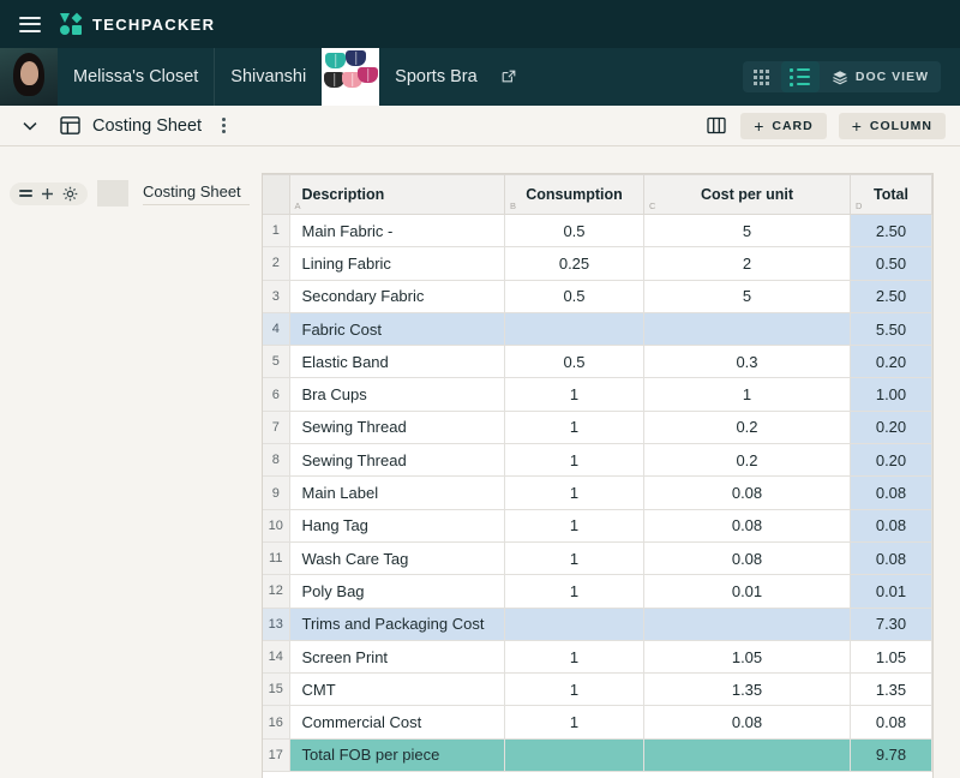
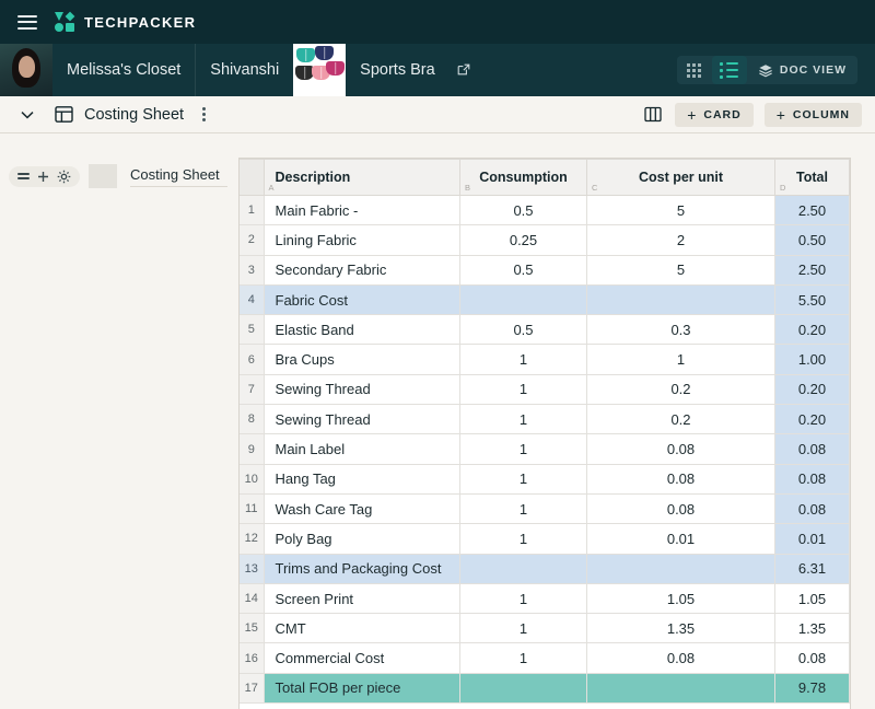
  TECHPACKER
  Melissa's Closet
  Shivanshi
  Sports Bra
  DOC VIEW
  Costing Sheet
  +
  CARD
  +
  COLUMN
  Costing Sheet
  	A Description	B Consumption	C Cost per unit	D Total
  1	Main Fabric -	0.5	5	2.50
  2	Lining Fabric	0.25	2	0.50
  3	Secondary Fabric	0.5	5	2.50
  4	Fabric Cost			5.50
  5	Elastic Band	0.5	0.3	0.20
  6	Bra Cups	1	1	1.00
  7	Sewing Thread	1	0.2	0.20
  8	Sewing Thread	1	0.2	0.20
  9	Main Label	1	0.08	0.08
  10	Hang Tag	1	0.08	0.08
  11	Wash Care Tag	1	0.08	0.08
  12	Poly Bag	1	0.01	0.01
- 13	Trims and Packaging Cost			7.30
+ 13	Trims and Packaging Cost			6.31
  14	Screen Print	1	1.05	1.05
  15	CMT	1	1.35	1.35
  16	Commercial Cost	1	0.08	0.08
  17	Total FOB per piece			9.78
